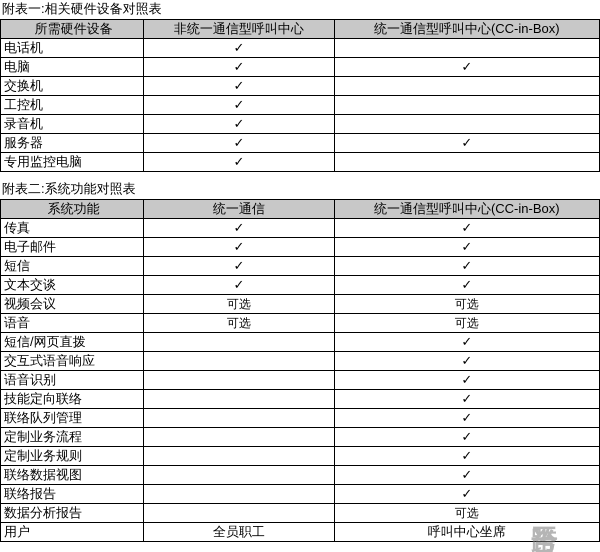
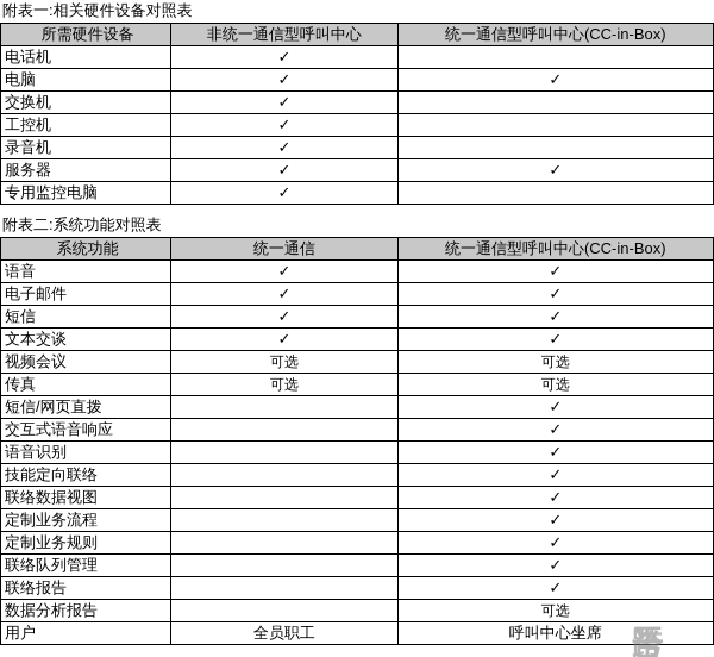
  附表一:相关硬件设备对照表
  所需硬件设备	非统一通信型呼叫中心	统一通信型呼叫中心(CC-in-Box)
  电话机	✓
  电脑	✓	✓
  交换机	✓
  工控机	✓
  录音机	✓
  服务器	✓	✓
  专用监控电脑	✓
  附表二:系统功能对照表
  系统功能	统一通信	统一通信型呼叫中心(CC-in-Box)
- 传真	✓	✓
+ 语音	✓	✓
  电子邮件	✓	✓
  短信	✓	✓
  文本交谈	✓	✓
  视频会议	可选	可选
- 语音	可选	可选
+ 传真	可选	可选
  短信/网页直拨		✓
  交互式语音响应		✓
  语音识别		✓
  技能定向联络		✓
- 联络队列管理		✓
+ 联络数据视图		✓
  定制业务流程		✓
  定制业务规则		✓
- 联络数据视图		✓
+ 联络队列管理		✓
  联络报告		✓
  数据分析报告		可选
  用户	全员职工	呼叫中心坐席
